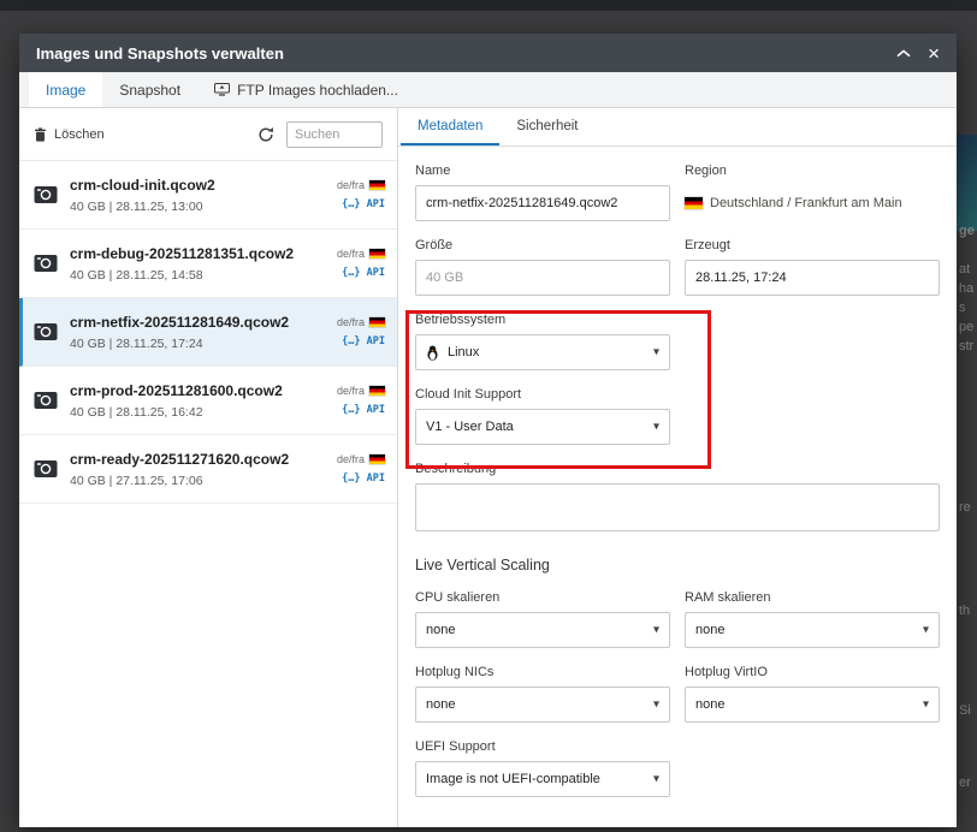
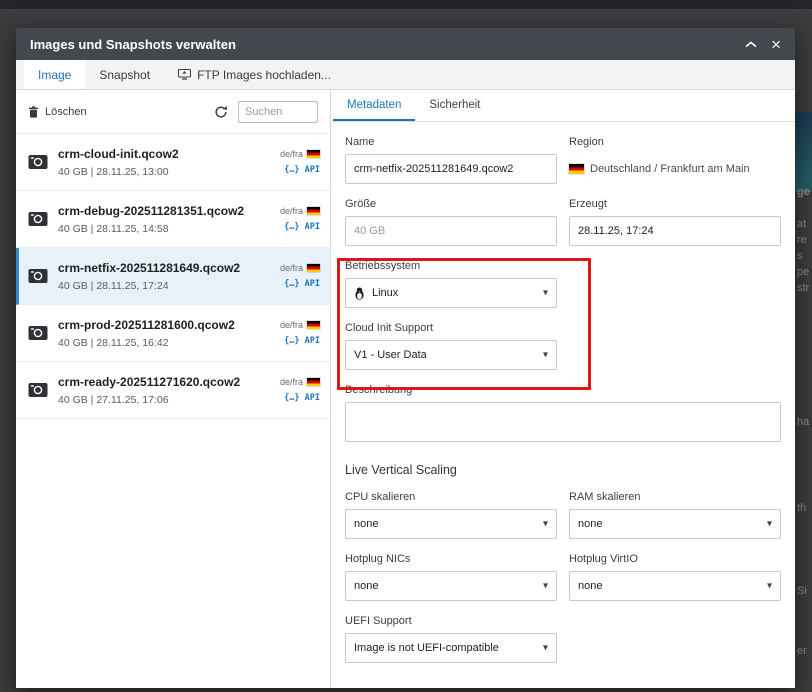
  ge
  at
- ha
+ re
  s
  pe
  str
- re
+ ha
  th
  Si
  er
  Images und Snapshots verwalten
  ×
  Image
  Snapshot
  FTP Images hochladen...
  Löschen
  Suchen
  crm-cloud-init.qcow2
  40 GB | 28.11.25, 13:00
  de/fra
  {…} API
  crm-debug-202511281351.qcow2
  40 GB | 28.11.25, 14:58
  de/fra
  {…} API
  crm-netfix-202511281649.qcow2
  40 GB | 28.11.25, 17:24
  de/fra
  {…} API
  crm-prod-202511281600.qcow2
  40 GB | 28.11.25, 16:42
  de/fra
  {…} API
  crm-ready-202511271620.qcow2
  40 GB | 27.11.25, 17:06
  de/fra
  {…} API
  Metadaten
  Sicherheit
  Name
  crm-netfix-202511281649.qcow2
  Region
  Deutschland / Frankfurt am Main
  Größe
  40 GB
  Erzeugt
  28.11.25, 17:24
  Betriebssystem
  Linux
  ▾
  Cloud Init Support
  V1 - User Data
  ▾
  Beschreibung
  Live Vertical Scaling
  CPU skalieren
  none
  ▾
  RAM skalieren
  none
  ▾
  Hotplug NICs
  none
  ▾
  Hotplug VirtIO
  none
  ▾
  UEFI Support
  Image is not UEFI-compatible
  ▾
